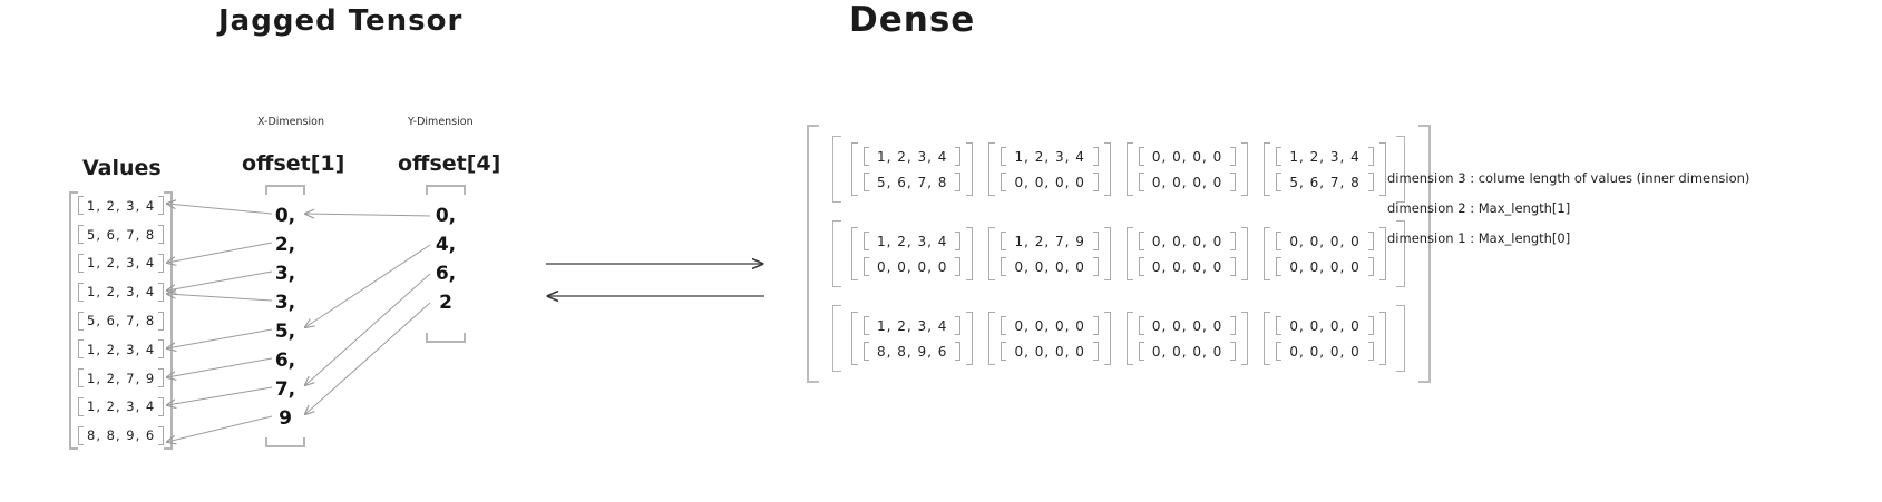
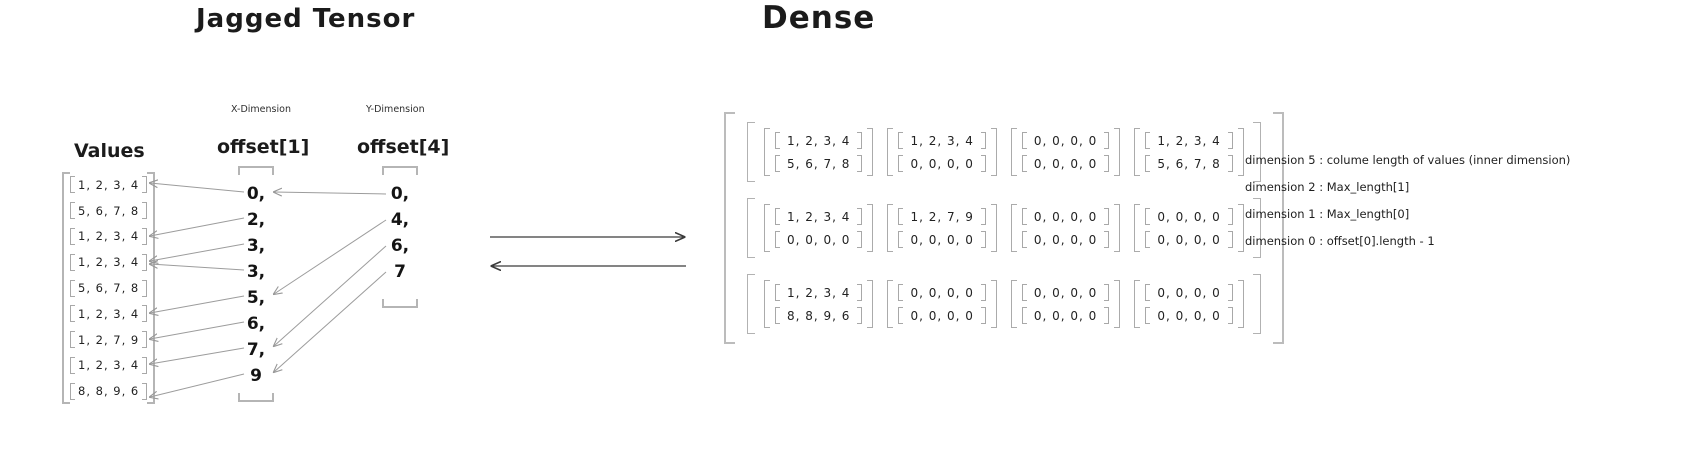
  Jagged Tensor
  Dense
  Values
  X-Dimension
  offset[1]
  Y-Dimension
  offset[4]
  1, 2, 3, 4
  5, 6, 7, 8
  1, 2, 3, 4
  1, 2, 3, 4
  5, 6, 7, 8
  1, 2, 3, 4
  1, 2, 7, 9
  1, 2, 3, 4
  8, 8, 9, 6
  0,
  2,
  3,
  3,
  5,
  6,
  7,
  9
  0,
  4,
  6,
- 2
+ 7
  1, 2, 3, 4
  5, 6, 7, 8
  1, 2, 3, 4
  0, 0, 0, 0
  0, 0, 0, 0
  0, 0, 0, 0
  1, 2, 3, 4
  5, 6, 7, 8
  1, 2, 3, 4
  0, 0, 0, 0
  1, 2, 7, 9
  0, 0, 0, 0
  0, 0, 0, 0
  0, 0, 0, 0
  0, 0, 0, 0
  0, 0, 0, 0
  1, 2, 3, 4
  8, 8, 9, 6
  0, 0, 0, 0
  0, 0, 0, 0
  0, 0, 0, 0
  0, 0, 0, 0
  0, 0, 0, 0
  0, 0, 0, 0
- dimension 3 : colume length of values (inner dimension)
+ dimension 5 : colume length of values (inner dimension)
  dimension 2 : Max_length[1]
  dimension 1 : Max_length[0]
+ dimension 0 : offset[0].length - 1
